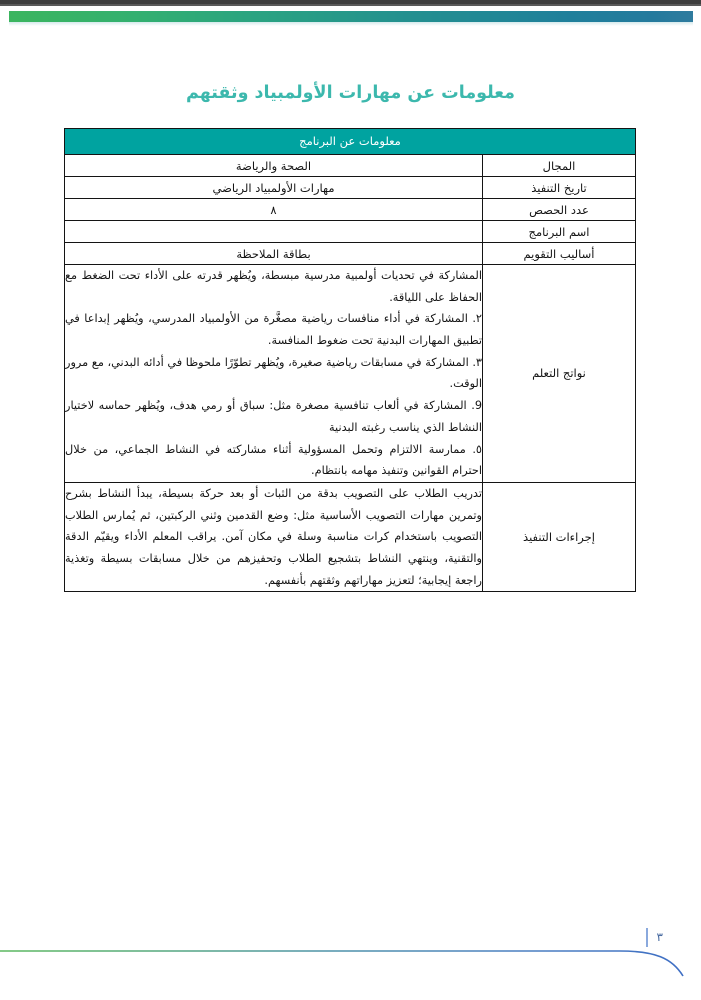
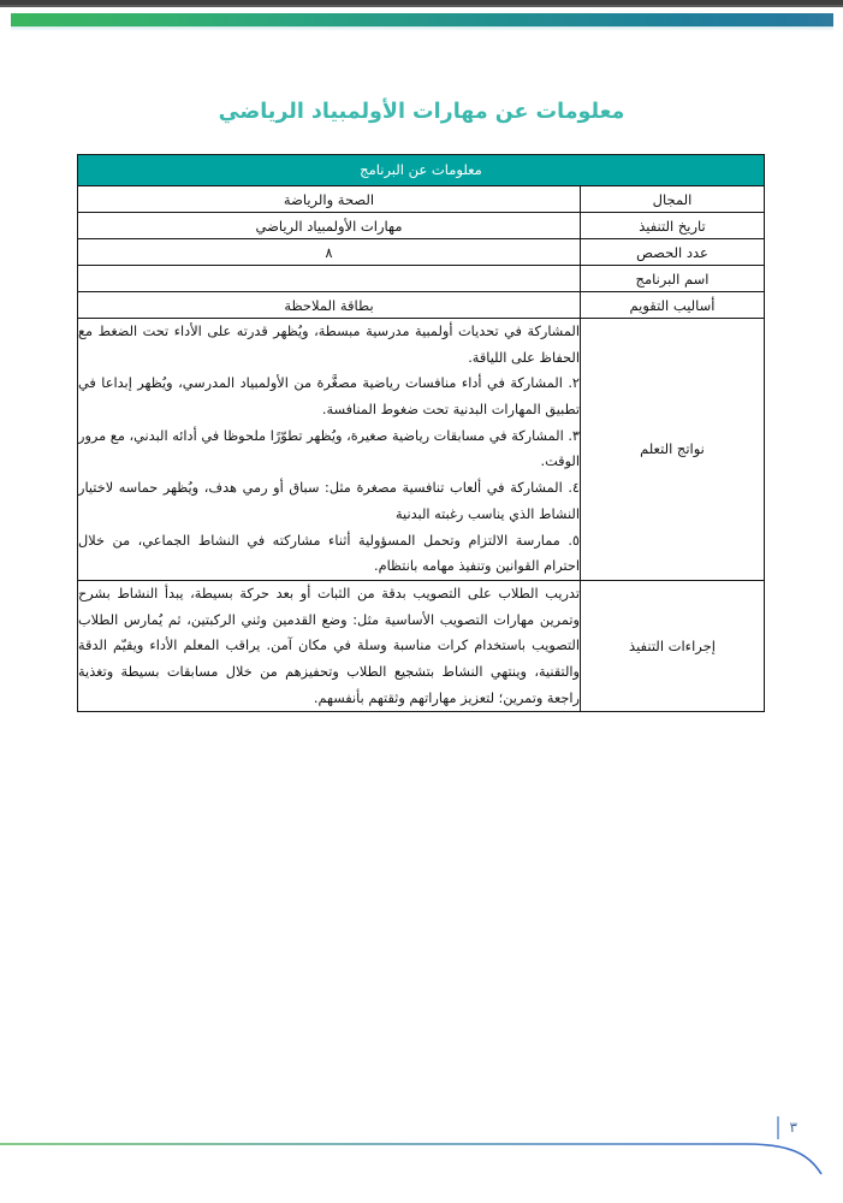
- معلومات عن مهارات الأولمبياد وثقتهم
+ معلومات عن مهارات الأولمبياد الرياضي
  معلومات عن البرنامج
  المجال	الصحة والرياضة
  تاريخ التنفيذ	مهارات الأولمبياد الرياضي
  عدد الحصص	٨
  اسم البرنامج
  أساليب التقويم	بطاقة الملاحظة
- نواتج التعلم	المشاركة في تحديات أولمبية مدرسية مبسطة، ويُظهر قدرته على الأداء تحت الضغط مع الحفاظ على اللياقة. ٢. المشاركة في أداء منافسات رياضية مصغَّرة من الأولمبياد المدرسي، ويُظهر إبداعا في تطبيق المهارات البدنية تحت ضغوط المنافسة. ٣. المشاركة في مسابقات رياضية صغيرة، ويُظهر تطوّرًا ملحوظا في أدائه البدني، مع مرور الوقت. 9. المشاركة في ألعاب تنافسية مصغرة مثل: سباق أو رمي هدف، ويُظهر حماسه لاختيار النشاط الذي يناسب رغبته البدنية ٥. ممارسة الالتزام وتحمل المسؤولية أثناء مشاركته في النشاط الجماعي، من خلال احترام القوانين وتنفيذ مهامه بانتظام.
+ نواتج التعلم	المشاركة في تحديات أولمبية مدرسية مبسطة، ويُظهر قدرته على الأداء تحت الضغط مع الحفاظ على اللياقة. ٢. المشاركة في أداء منافسات رياضية مصغَّرة من الأولمبياد المدرسي، ويُظهر إبداعا في تطبيق المهارات البدنية تحت ضغوط المنافسة. ٣. المشاركة في مسابقات رياضية صغيرة، ويُظهر تطوّرًا ملحوظا في أدائه البدني، مع مرور الوقت. ٤. المشاركة في ألعاب تنافسية مصغرة مثل: سباق أو رمي هدف، ويُظهر حماسه لاختيار النشاط الذي يناسب رغبته البدنية ٥. ممارسة الالتزام وتحمل المسؤولية أثناء مشاركته في النشاط الجماعي، من خلال احترام القوانين وتنفيذ مهامه بانتظام.
- إجراءات التنفيذ	تدريب الطلاب على التصويب بدقة من الثبات أو بعد حركة بسيطة، يبدأ النشاط بشرح وتمرين مهارات التصويب الأساسية مثل: وضع القدمين وثني الركبتين، ثم يُمارس الطلاب التصويب باستخدام كرات مناسبة وسلة في مكان آمن. يراقب المعلم الأداء ويقيّم الدقة والتقنية، وينتهي النشاط بتشجيع الطلاب وتحفيزهم من خلال مسابقات بسيطة وتغذية راجعة إيجابية؛ لتعزيز مهاراتهم وثقتهم بأنفسهم.
+ إجراءات التنفيذ	تدريب الطلاب على التصويب بدقة من الثبات أو بعد حركة بسيطة، يبدأ النشاط بشرح وتمرين مهارات التصويب الأساسية مثل: وضع القدمين وثني الركبتين، ثم يُمارس الطلاب التصويب باستخدام كرات مناسبة وسلة في مكان آمن. يراقب المعلم الأداء ويقيّم الدقة والتقنية، وينتهي النشاط بتشجيع الطلاب وتحفيزهم من خلال مسابقات بسيطة وتغذية راجعة وتمرين؛ لتعزيز مهاراتهم وثقتهم بأنفسهم.
  ٣
